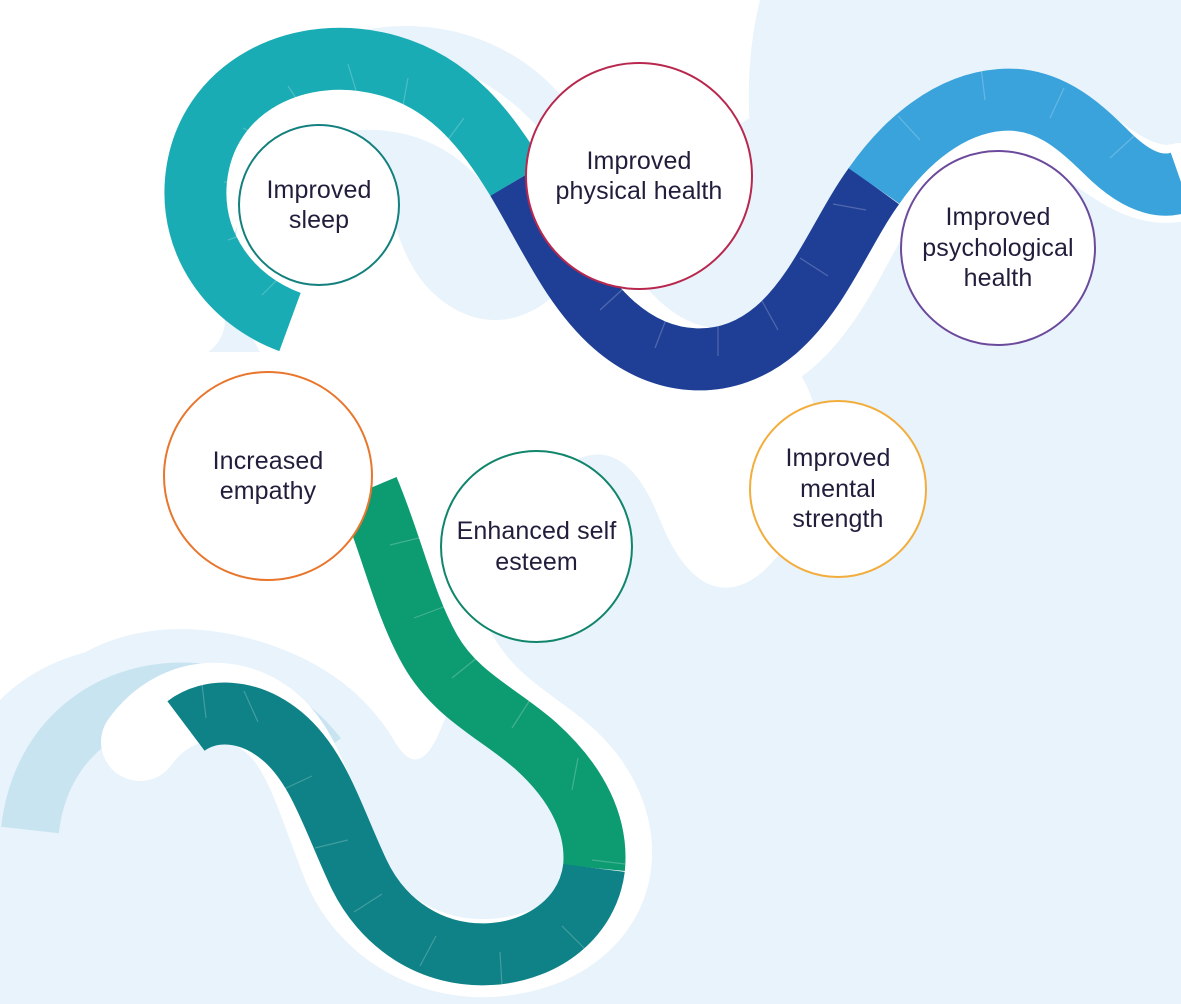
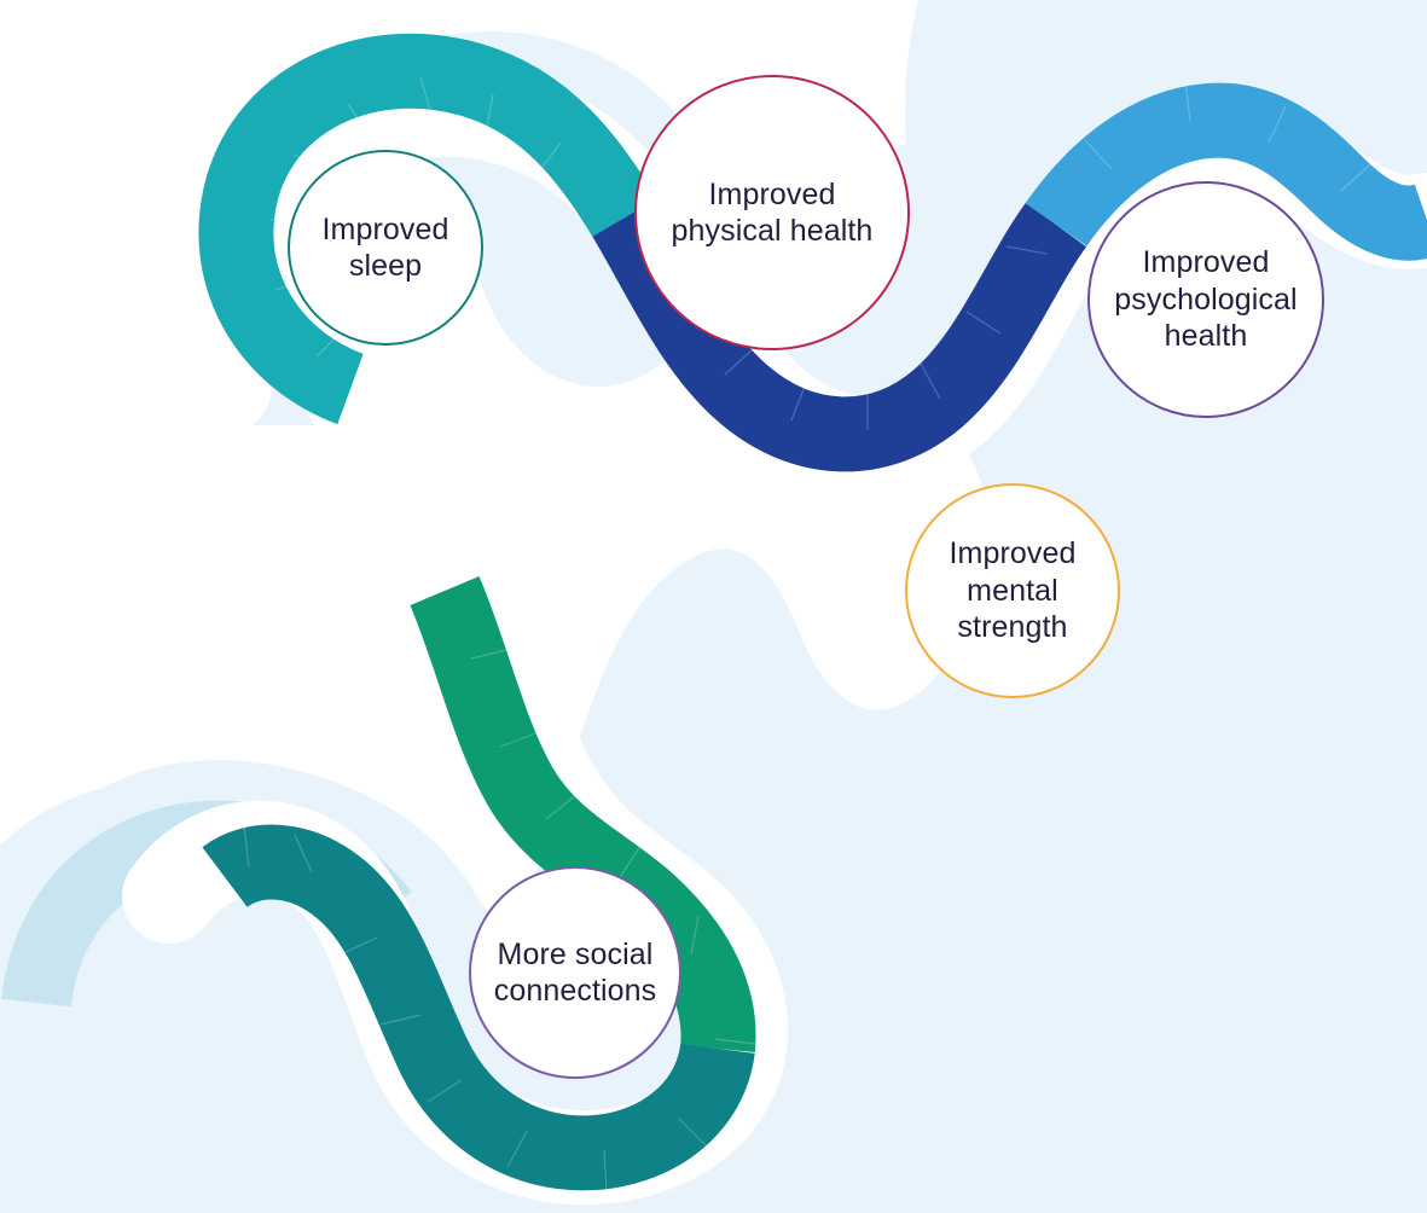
  Improved
  sleep
  Improved
  physical health
  Improved
  psychological
  health
- Increased
- empathy
- Enhanced self
- esteem
  Improved
  mental
  strength
+ More social
+ connections
